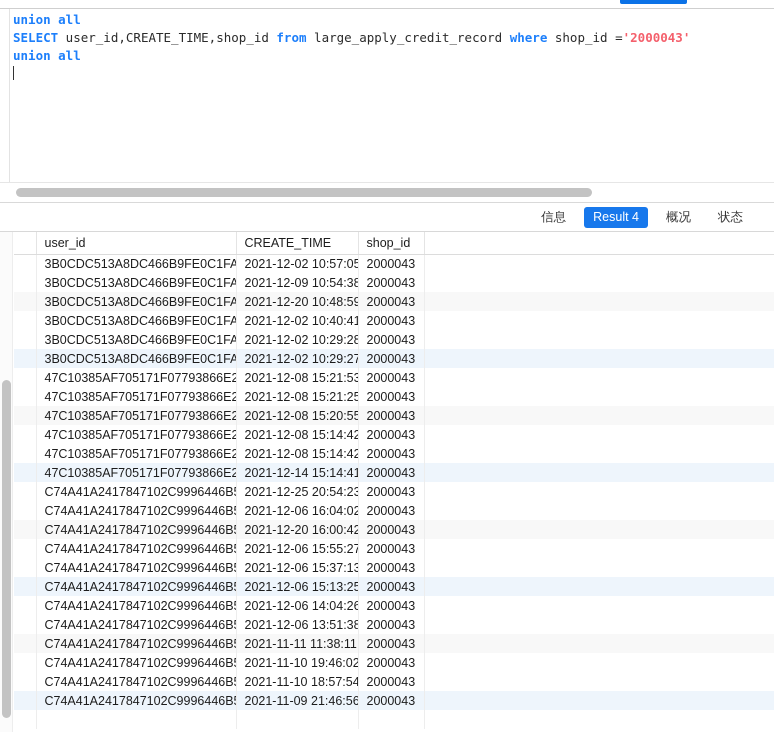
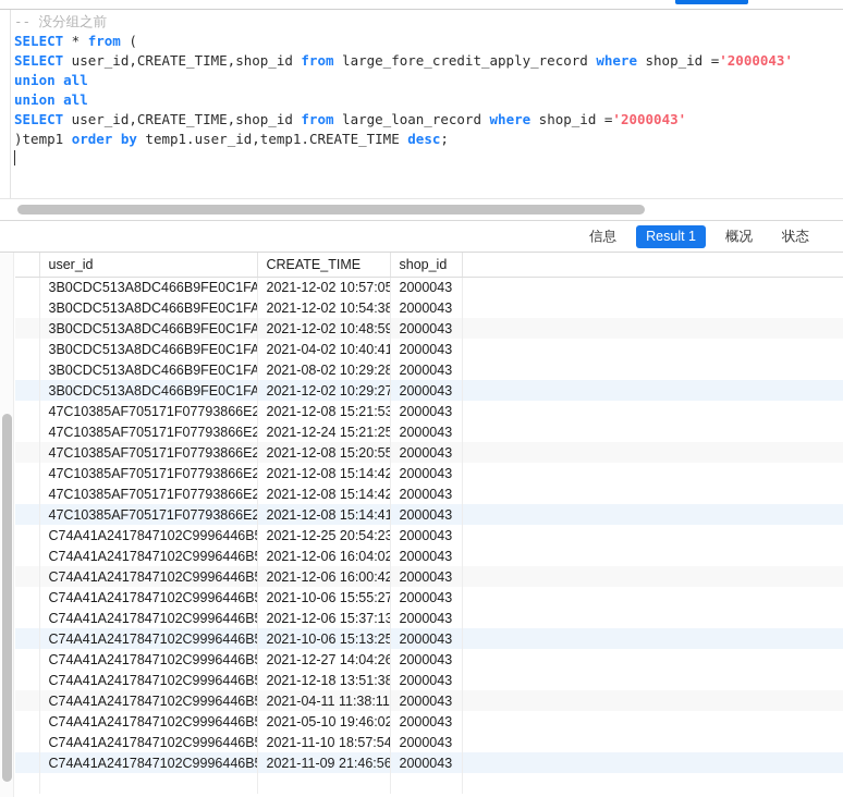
+ -- 没分组之前
+ SELECT * from (
+ SELECT user_id,CREATE_TIME,shop_id from large_fore_credit_apply_record where shop_id ='2000043'
  union all
- SELECT user_id,CREATE_TIME,shop_id from large_apply_credit_record where shop_id ='2000043'
  union all
+ SELECT user_id,CREATE_TIME,shop_id from large_loan_record where shop_id ='2000043'
+ )temp1 order by temp1.user_id,temp1.CREATE_TIME desc;
  信息
- Result 4
+ Result 1
  概况
  状态
  	user_id	CREATE_TIME	shop_id
  	3B0CDC513A8DC466B9FE0C1FA	2021-12-02 10:57:05	2000043
- 	3B0CDC513A8DC466B9FE0C1FA	2021-12-09 10:54:38	2000043
+ 	3B0CDC513A8DC466B9FE0C1FA	2021-12-02 10:54:38	2000043
- 	3B0CDC513A8DC466B9FE0C1FA	2021-12-20 10:48:59	2000043
+ 	3B0CDC513A8DC466B9FE0C1FA	2021-12-02 10:48:59	2000043
- 	3B0CDC513A8DC466B9FE0C1FA	2021-12-02 10:40:41	2000043
+ 	3B0CDC513A8DC466B9FE0C1FA	2021-04-02 10:40:41	2000043
- 	3B0CDC513A8DC466B9FE0C1FA	2021-12-02 10:29:28	2000043
+ 	3B0CDC513A8DC466B9FE0C1FA	2021-08-02 10:29:28	2000043
  	3B0CDC513A8DC466B9FE0C1FA	2021-12-02 10:29:27	2000043
  	47C10385AF705171F07793866E2	2021-12-08 15:21:53	2000043
- 	47C10385AF705171F07793866E2	2021-12-08 15:21:25	2000043
+ 	47C10385AF705171F07793866E2	2021-12-24 15:21:25	2000043
  	47C10385AF705171F07793866E2	2021-12-08 15:20:55	2000043
  	47C10385AF705171F07793866E2	2021-12-08 15:14:42	2000043
  	47C10385AF705171F07793866E2	2021-12-08 15:14:42	2000043
- 	47C10385AF705171F07793866E2	2021-12-14 15:14:41	2000043
+ 	47C10385AF705171F07793866E2	2021-12-08 15:14:41	2000043
  	C74A41A2417847102C9996446B	2021-12-25 20:54:23	2000043
  	C74A41A2417847102C9996446B	2021-12-06 16:04:02	2000043
- 	C74A41A2417847102C9996446B	2021-12-20 16:00:42	2000043
+ 	C74A41A2417847102C9996446B	2021-12-06 16:00:42	2000043
- 	C74A41A2417847102C9996446B	2021-12-06 15:55:27	2000043
+ 	C74A41A2417847102C9996446B	2021-10-06 15:55:27	2000043
  	C74A41A2417847102C9996446B	2021-12-06 15:37:13	2000043
- 	C74A41A2417847102C9996446B	2021-12-06 15:13:25	2000043
+ 	C74A41A2417847102C9996446B	2021-10-06 15:13:25	2000043
- 	C74A41A2417847102C9996446B	2021-12-06 14:04:26	2000043
+ 	C74A41A2417847102C9996446B	2021-12-27 14:04:26	2000043
- 	C74A41A2417847102C9996446B	2021-12-06 13:51:38	2000043
+ 	C74A41A2417847102C9996446B	2021-12-18 13:51:38	2000043
- 	C74A41A2417847102C9996446B	2021-11-11 11:38:11	2000043
+ 	C74A41A2417847102C9996446B	2021-04-11 11:38:11	2000043
- 	C74A41A2417847102C9996446B	2021-11-10 19:46:02	2000043
+ 	C74A41A2417847102C9996446B	2021-05-10 19:46:02	2000043
  	C74A41A2417847102C9996446B	2021-11-10 18:57:54	2000043
  	C74A41A2417847102C9996446B	2021-11-09 21:46:56	2000043
